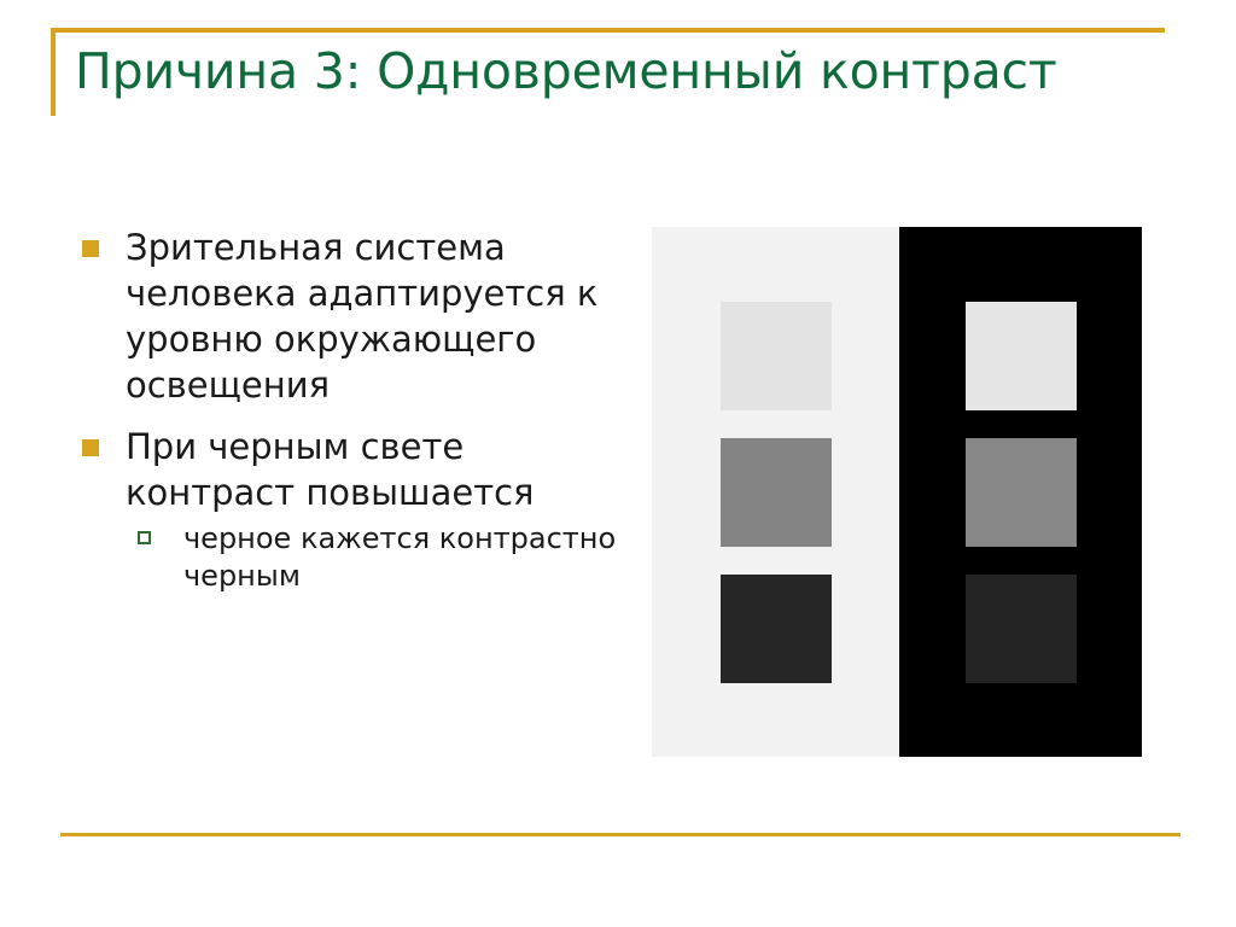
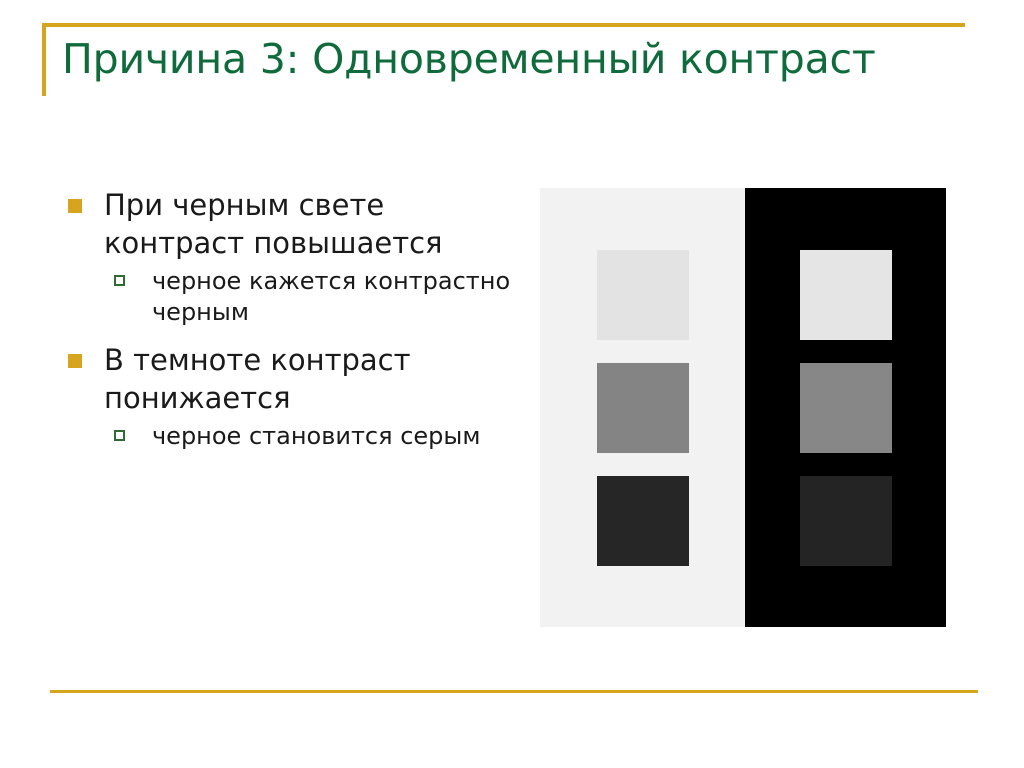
  Причина 3: Одновременный контраст
- Зрительная система человека адаптируется к уровню окружающего освещения
  При черным свете контраст повышается
  черное кажется контрастно черным
+ В темноте контраст понижается
+ черное становится серым
